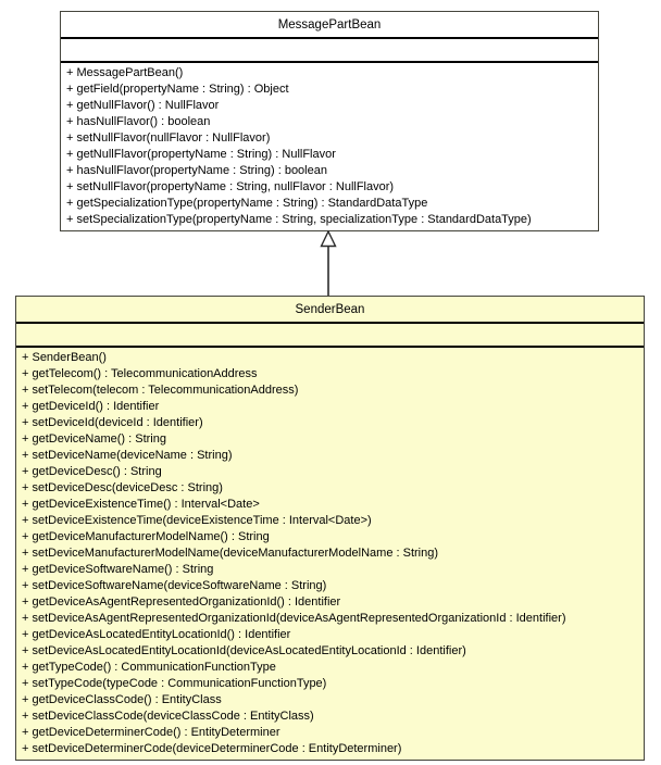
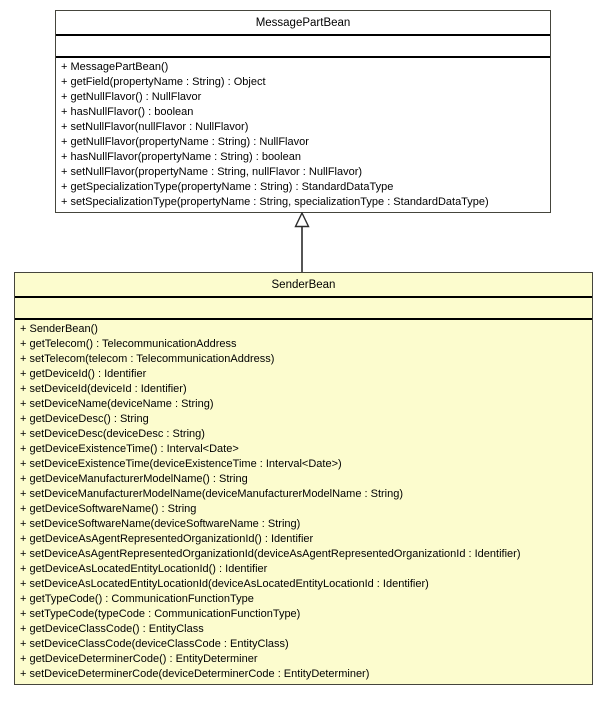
  MessagePartBean
  + MessagePartBean()
  + getField(propertyName : String) : Object
  + getNullFlavor() : NullFlavor
  + hasNullFlavor() : boolean
  + setNullFlavor(nullFlavor : NullFlavor)
  + getNullFlavor(propertyName : String) : NullFlavor
  + hasNullFlavor(propertyName : String) : boolean
  + setNullFlavor(propertyName : String, nullFlavor : NullFlavor)
  + getSpecializationType(propertyName : String) : StandardDataType
  + setSpecializationType(propertyName : String, specializationType : StandardDataType)
  SenderBean
  + SenderBean()
  + getTelecom() : TelecommunicationAddress
  + setTelecom(telecom : TelecommunicationAddress)
  + getDeviceId() : Identifier
  + setDeviceId(deviceId : Identifier)
- + getDeviceName() : String
  + setDeviceName(deviceName : String)
  + getDeviceDesc() : String
  + setDeviceDesc(deviceDesc : String)
  + getDeviceExistenceTime() : Interval<Date>
  + setDeviceExistenceTime(deviceExistenceTime : Interval<Date>)
  + getDeviceManufacturerModelName() : String
  + setDeviceManufacturerModelName(deviceManufacturerModelName : String)
  + getDeviceSoftwareName() : String
  + setDeviceSoftwareName(deviceSoftwareName : String)
  + getDeviceAsAgentRepresentedOrganizationId() : Identifier
  + setDeviceAsAgentRepresentedOrganizationId(deviceAsAgentRepresentedOrganizationId : Identifier)
  + getDeviceAsLocatedEntityLocationId() : Identifier
  + setDeviceAsLocatedEntityLocationId(deviceAsLocatedEntityLocationId : Identifier)
  + getTypeCode() : CommunicationFunctionType
  + setTypeCode(typeCode : CommunicationFunctionType)
  + getDeviceClassCode() : EntityClass
  + setDeviceClassCode(deviceClassCode : EntityClass)
  + getDeviceDeterminerCode() : EntityDeterminer
  + setDeviceDeterminerCode(deviceDeterminerCode : EntityDeterminer)
